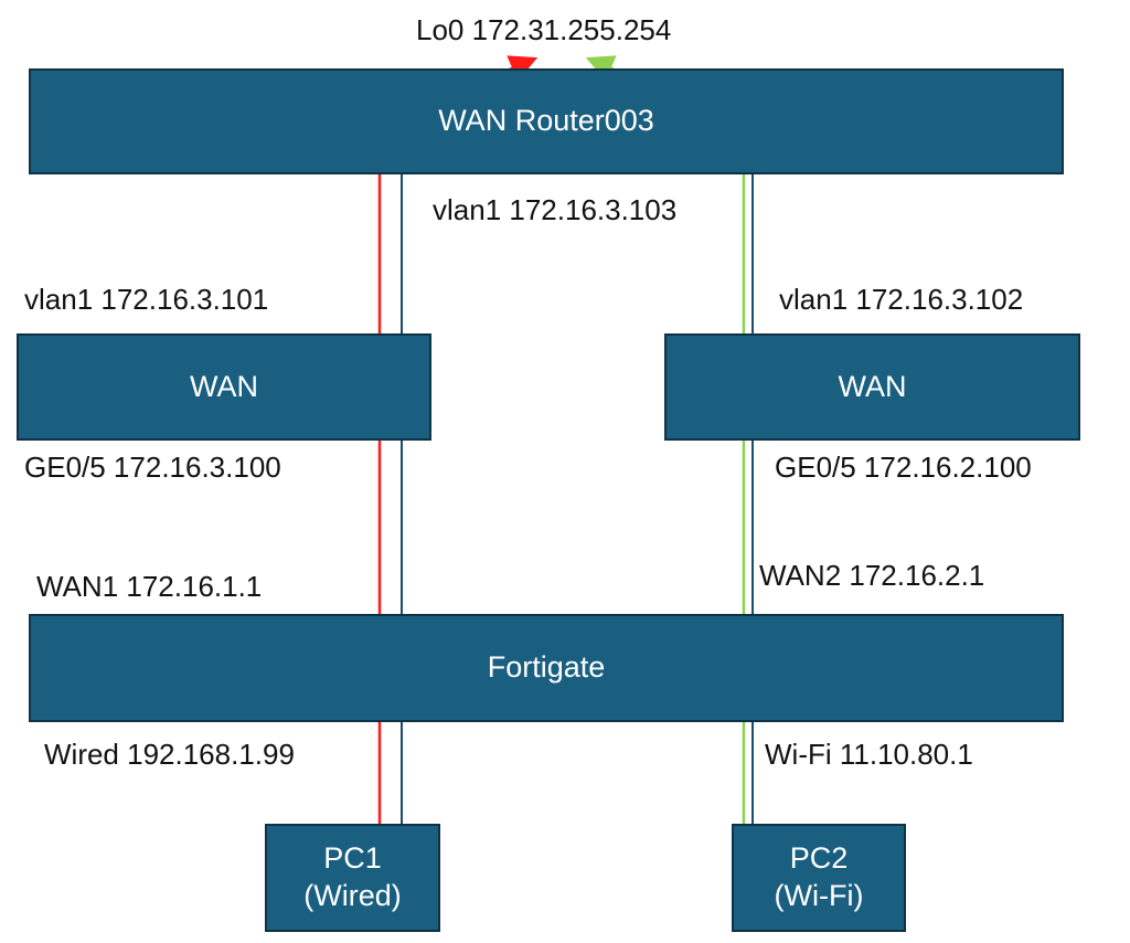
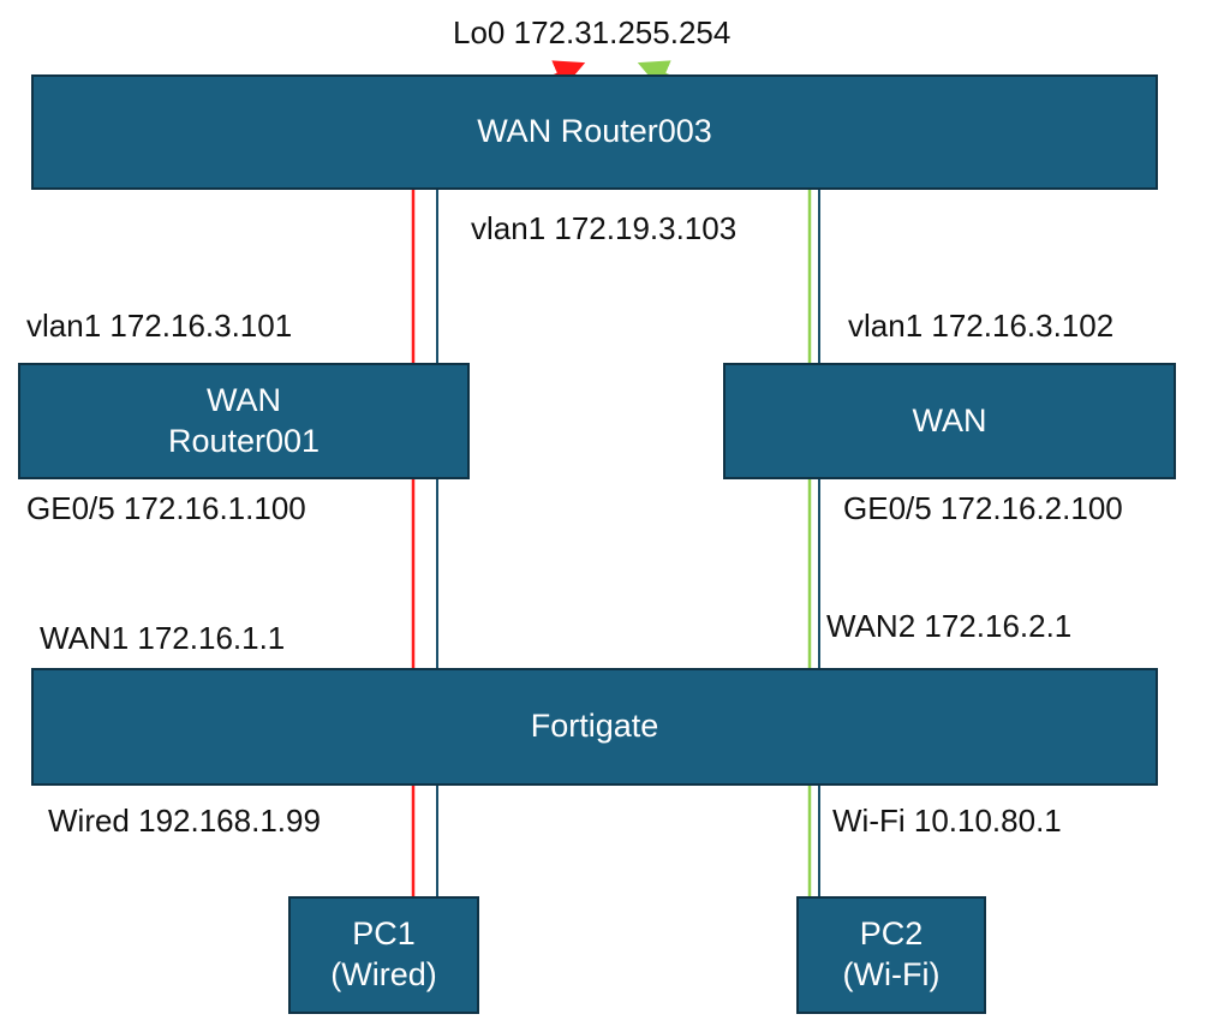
  WAN Router003
  WAN
+ Router001
  WAN
  Fortigate
  PC1
  (Wired)
  PC2
  (Wi-Fi)
  Lo0 172.31.255.254
- vlan1 172.16.3.103
+ vlan1 172.19.3.103
  vlan1 172.16.3.101
  vlan1 172.16.3.102
- GE0/5 172.16.3.100
+ GE0/5 172.16.1.100
  GE0/5 172.16.2.100
  WAN1 172.16.1.1
  WAN2 172.16.2.1
  Wired 192.168.1.99
- Wi-Fi 11.10.80.1
+ Wi-Fi 10.10.80.1
